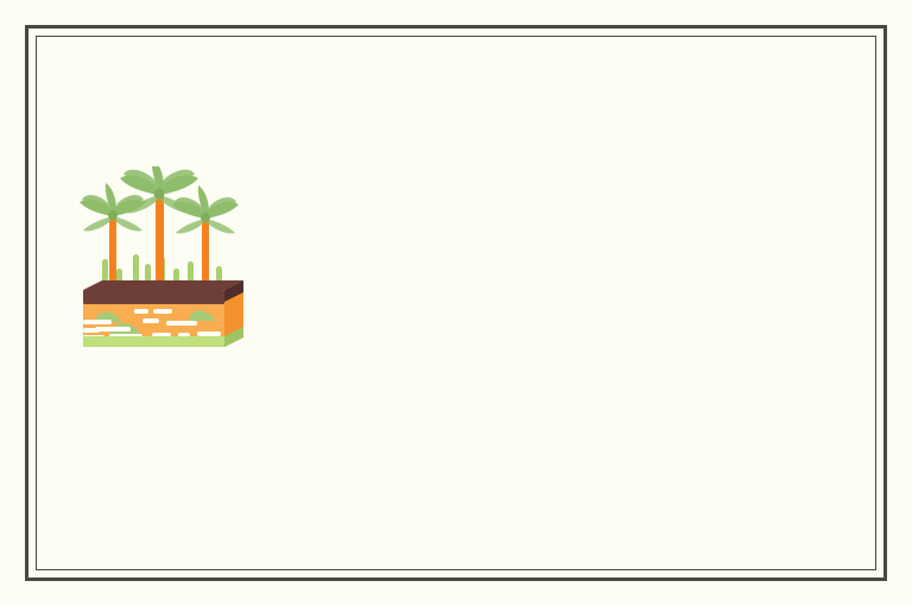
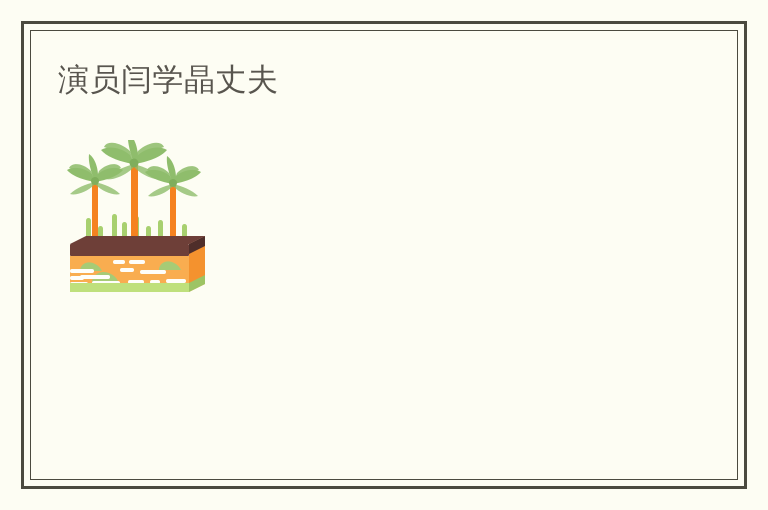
+ 演员闫学晶丈夫
